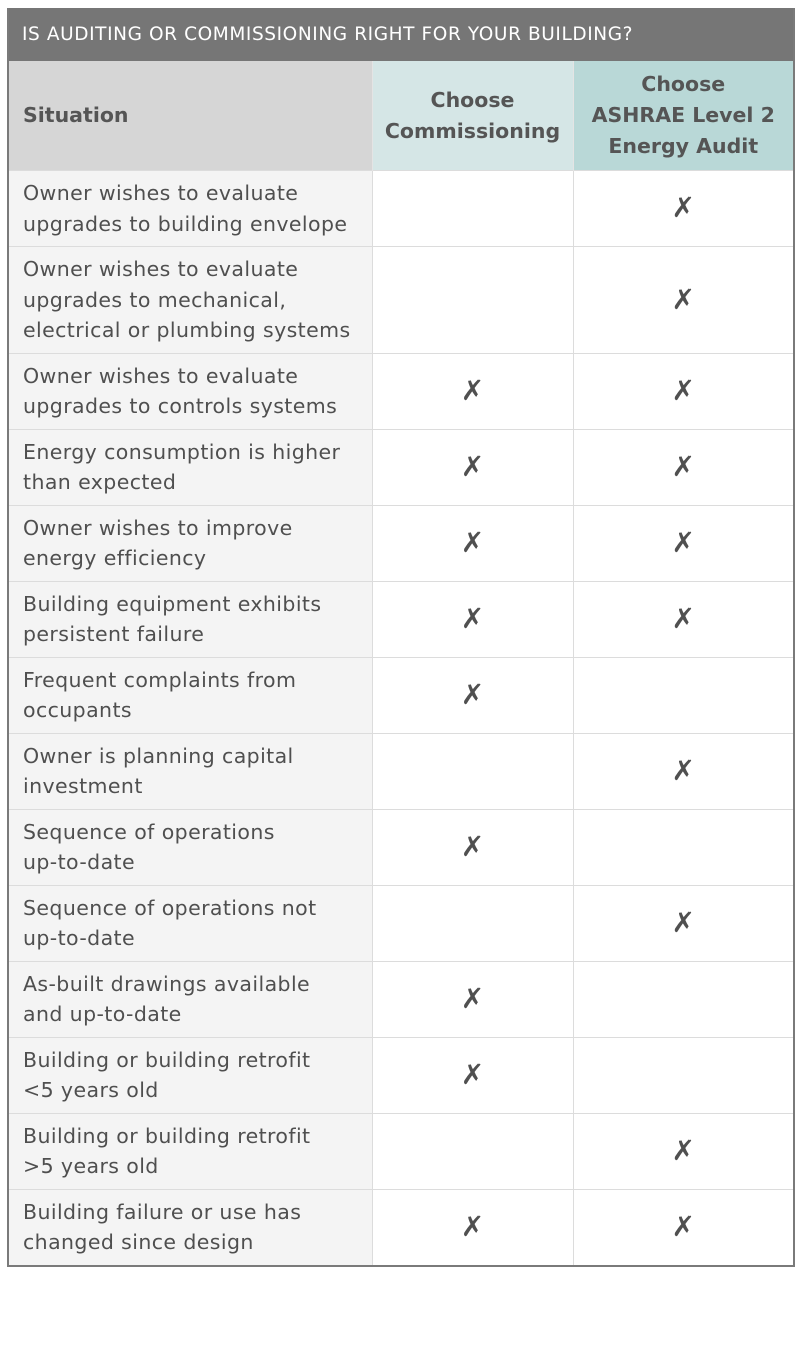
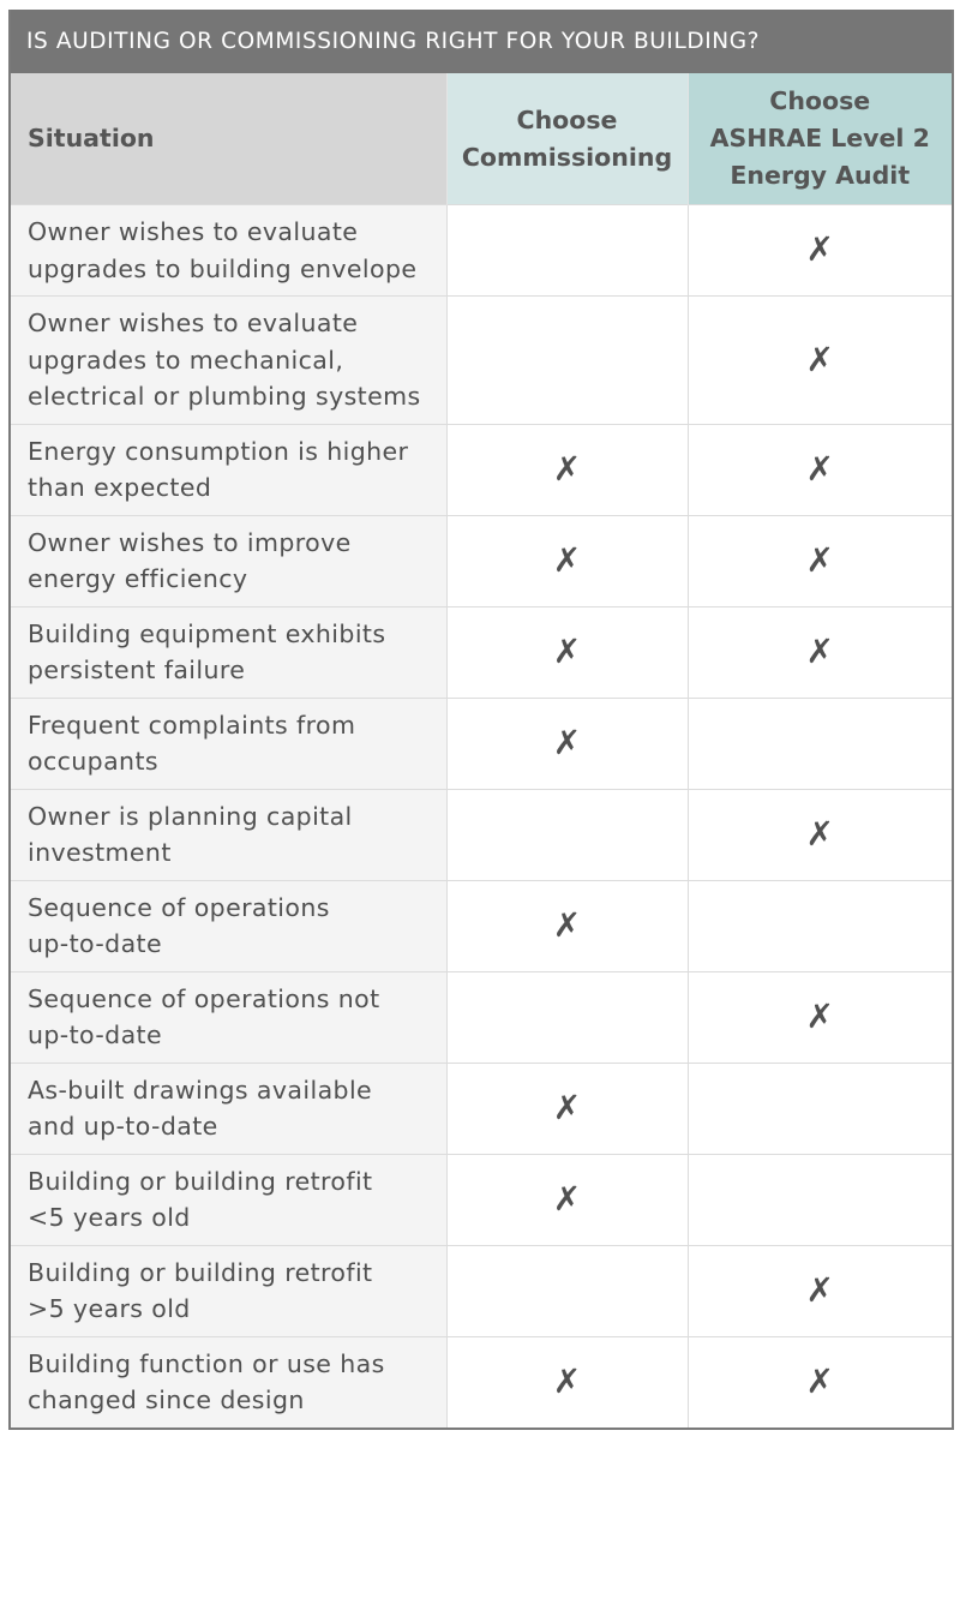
  IS AUDITING OR COMMISSIONING RIGHT FOR YOUR BUILDING?
  Situation	Choose Commissioning	Choose ASHRAE Level 2 Energy Audit
  Owner wishes to evaluateupgrades to building envelope		✗
  Owner wishes to evaluateupgrades to mechanical,electrical or plumbing systems		✗
- Owner wishes to evaluateupgrades to controls systems	✗	✗
  Energy consumption is higherthan expected	✗	✗
  Owner wishes to improveenergy efficiency	✗	✗
  Building equipment exhibitspersistent failure	✗	✗
  Frequent complaints fromoccupants	✗
  Owner is planning capitalinvestment		✗
  Sequence of operationsup-to-date	✗
  Sequence of operations notup-to-date		✗
  As-built drawings availableand up-to-date	✗
  Building or building retrofit<5 years old	✗
  Building or building retrofit>5 years old		✗
- Building failure or use haschanged since design	✗	✗
+ Building function or use haschanged since design	✗	✗
